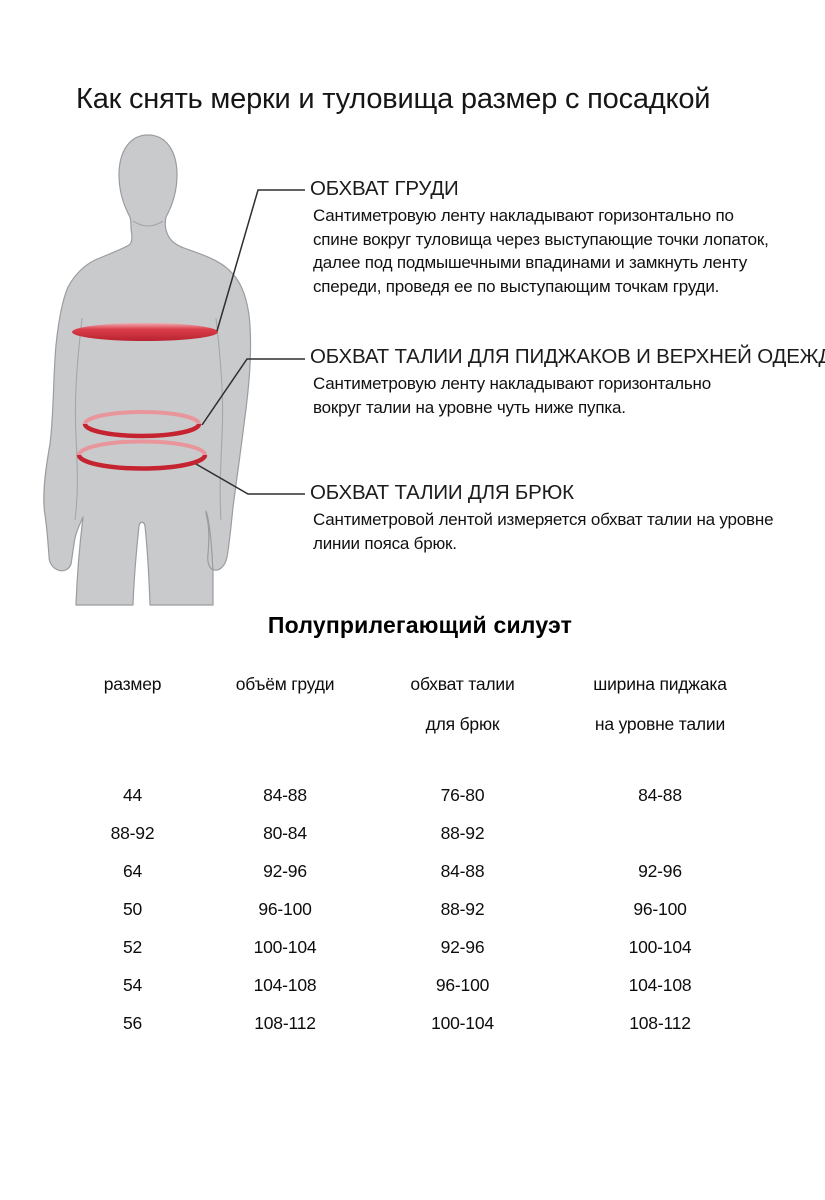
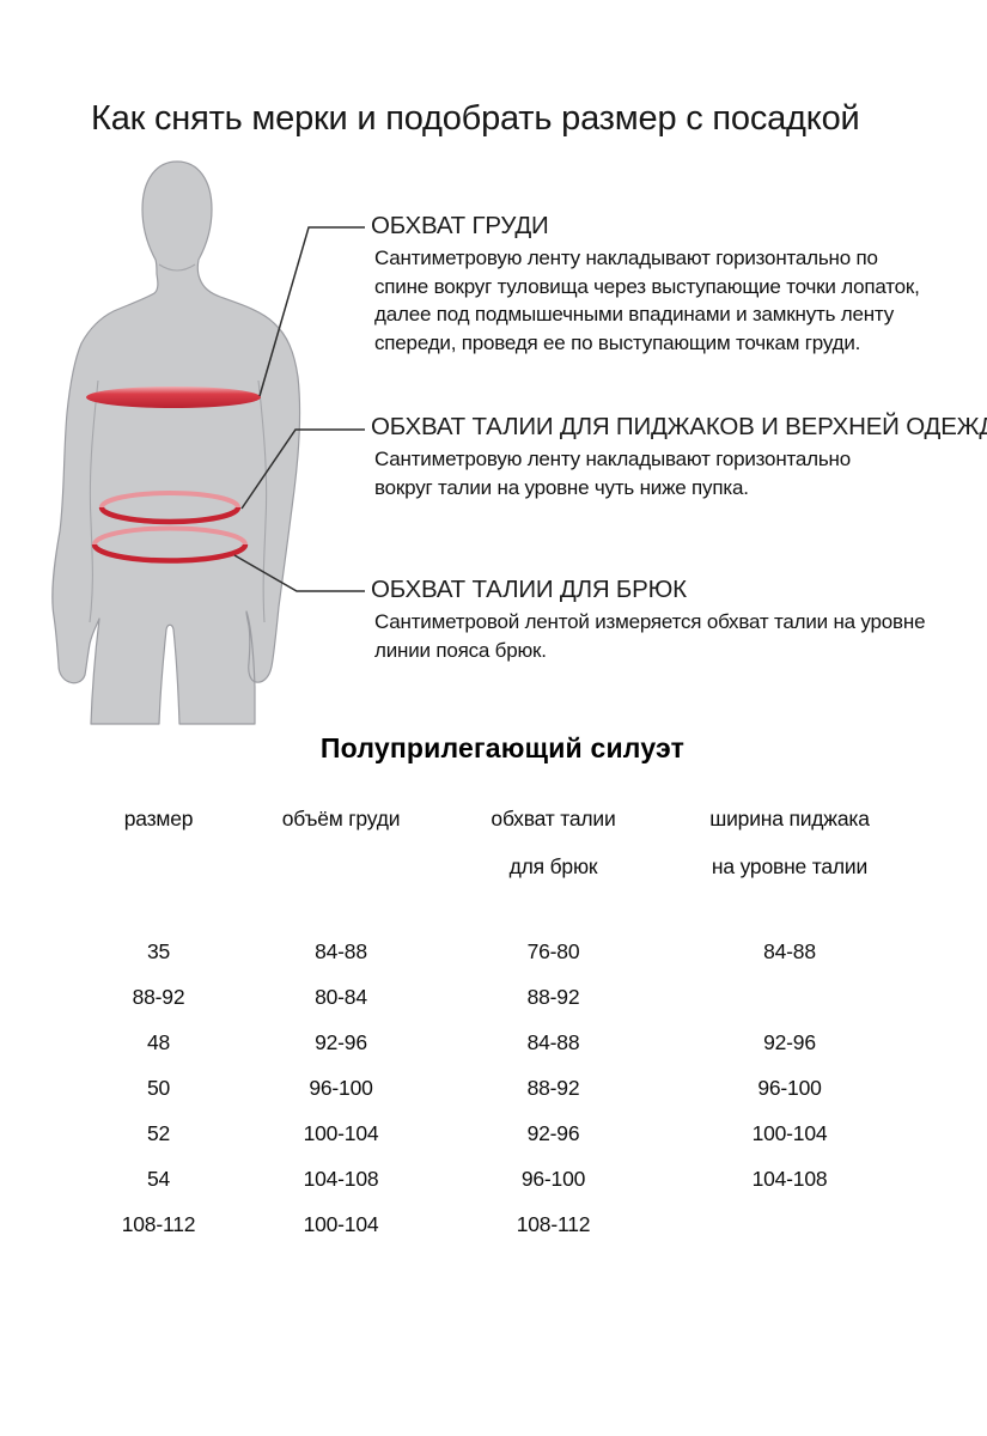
- Как снять мерки и туловища размер с посадкой
+ Как снять мерки и подобрать размер с посадкой
  ОБХВАТ ГРУДИ
  Сантиметровую ленту накладывают горизонтально по
  спине вокруг туловища через выступающие точки лопаток,
  далее под подмышечными впадинами и замкнуть ленту
  спереди, проведя ее по выступающим точкам груди.
  ОБХВАТ ТАЛИИ ДЛЯ ПИДЖАКОВ И ВЕРХНЕЙ ОДЕЖ
  Сантиметровую ленту накладывают горизонтально
  вокруг талии на уровне чуть ниже пупка.
  ОБХВАТ ТАЛИИ ДЛЯ БРЮК
  Сантиметровой лентой измеряется обхват талии на уровне
  линии пояса брюк.
  Полуприлегающий силуэт
  размер
  объём груди
  обхват талии
  ширина пиджака
  для брюк
  на уровне талии
- 44
+ 35
  84-88
  76-80
  84-88
  88-92
  80-84
  88-92
- 64
+ 48
  92-96
  84-88
  92-96
  50
  96-100
  88-92
  96-100
  52
  100-104
  92-96
  100-104
  54
  104-108
  96-100
  104-108
- 56
  108-112
  100-104
  108-112
